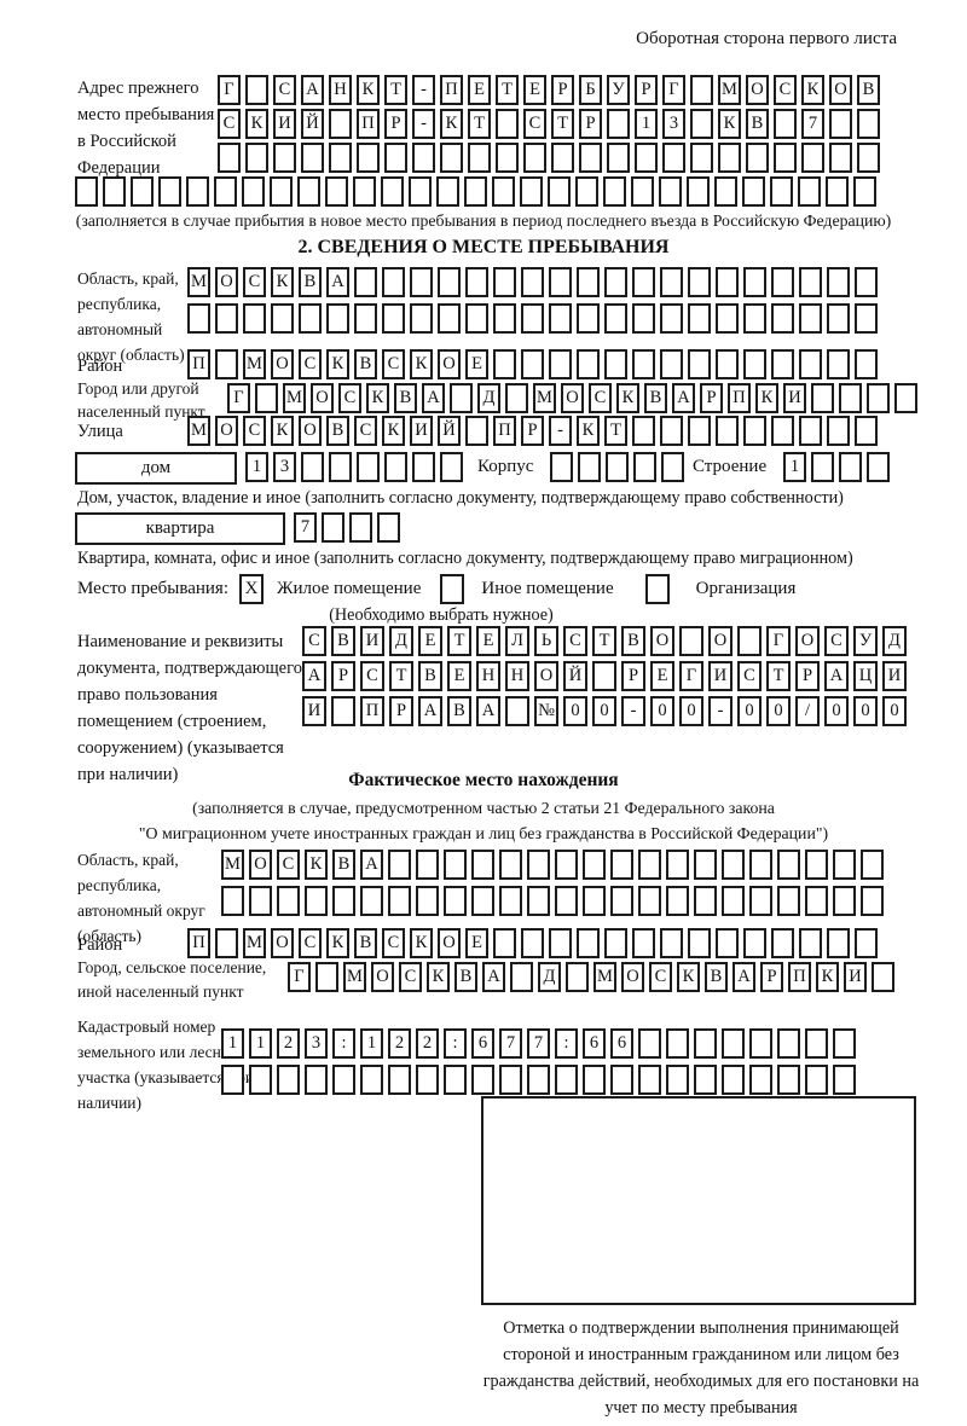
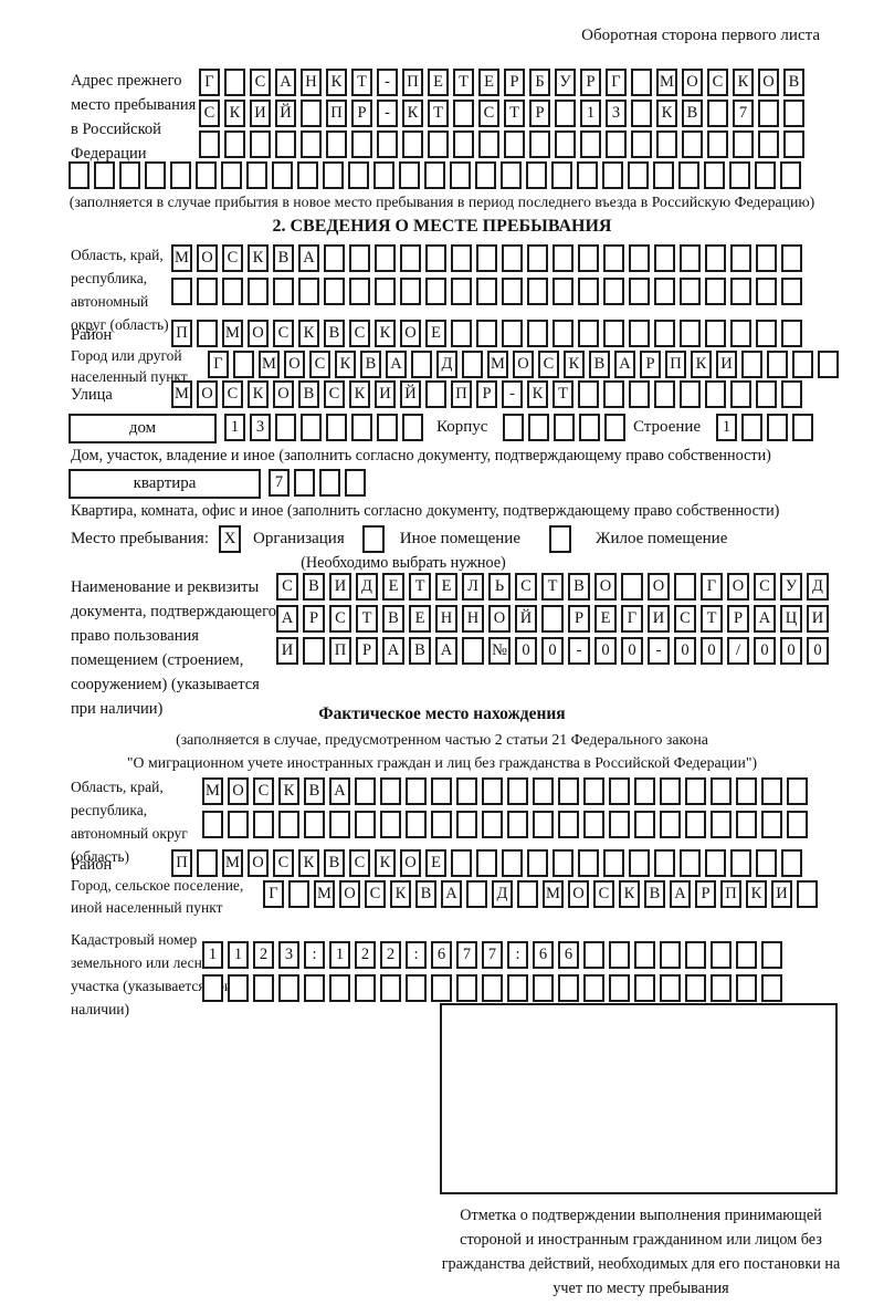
  Оборотная сторона первого листа
  Адрес прежнего место пребывания в Российской Федерации
  Г С А Н К Т - П Е Т Е Р Б У Р Г М О С К О В
  С К И Й П Р - К Т С Т Р 1 3 К В 7
  (заполняется в случае прибытия в новое место пребывания в период последнего въезда в Российскую Федерацию)
  2. СВЕДЕНИЯ О МЕСТЕ ПРЕБЫВАНИЯ
  Область, край, республика, автономный округ (область)
  М О С К В А
  Район
  П М О С К В С К О Е
  Город или другой населенный пункт
  Г М О С К В А Д М О С К В А Р П К И
  Улица
  М О С К О В С К И Й П Р - К Т
  дом
  1 3
  Корпус
  Строение
  1
  Дом, участок, владение и иное (заполнить согласно документу, подтверждающему право собственности)
  квартира
  7
- Квартира, комната, офис и иное (заполнить согласно документу, подтверждающему право миграционном)
+ Квартира, комната, офис и иное (заполнить согласно документу, подтверждающему право собственности)
  Место пребывания:
  X
- Жилое помещение
+ Организация
  Иное помещение
- Организация
+ Жилое помещение
  (Необходимо выбрать нужное)
  Наименование и реквизиты документа, подтверждающего право пользования помещением (строением, сооружением) (указывается при наличии)
  С В И Д Е Т Е Л Ь С Т В О О Г О С У Д
  А Р С Т В Е Н Н О Й Р Е Г И С Т Р А Ц И
  И П Р А В А № 0 0 - 0 0 - 0 0 / 0 0 0
  Фактическое место нахождения
  (заполняется в случае, предусмотренном частью 2 статьи 21 Федерального закона
  "О миграционном учете иностранных граждан и лиц без гражданства в Российской Федерации")
  Область, край, республика, автономный округ (область)
  М О С К В А
  Район
  П М О С К В С К О Е
  Город, сельское поселение, иной населенный пункт
  Г М О С К В А Д М О С К В А Р П К И
  Кадастровый номер земельного или лесн участка (указываетс наличии)
  1 1 2 3 : 1 2 2 : 6 7 7 : 6 6
  Отметка о подтверждении выполнения принимающей стороной и иностранным гражданином или лицом без гражданства действий, необходимых для его постановки на учет по месту пребывания
